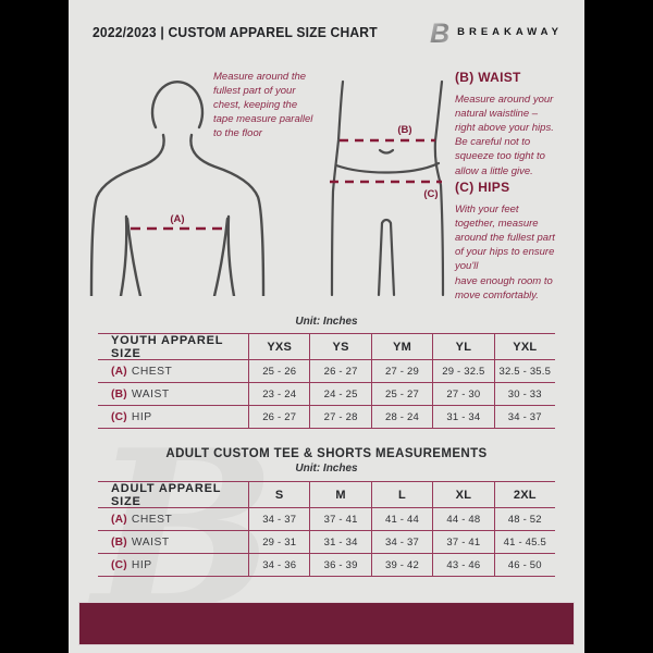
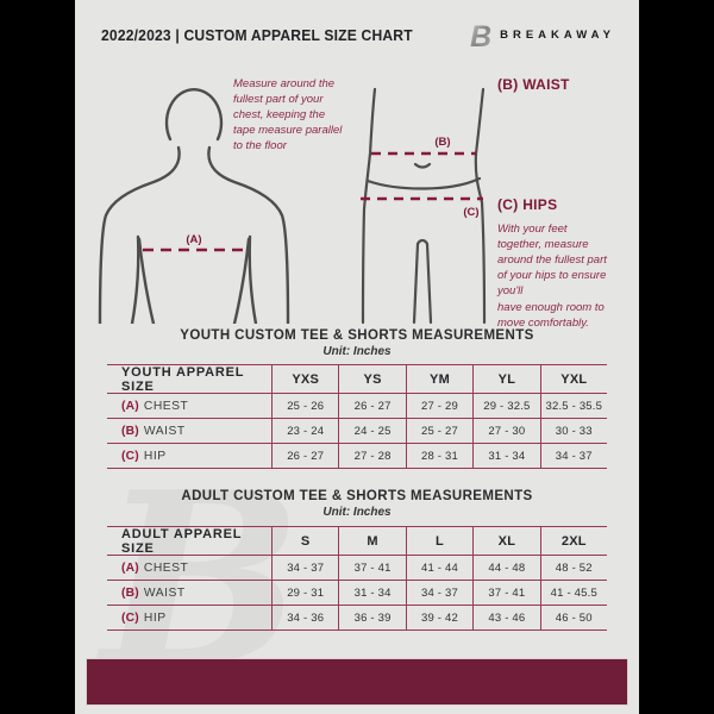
  B
  2022/2023 | CUSTOM APPAREL SIZE CHART
  B
  BREAKAWAY
  (A)
  (B)
  (C)
  Measure around the
  fullest part of your
  chest, keeping the
  tape measure parallel
  to the floor
  (B) WAIST
- Measure around your
- natural waistline –
- right above your hips.
- Be careful not to
- squeeze too tight to
- allow a little give.
  (C) HIPS
  With your feet
  together, measure
  around the fullest part
  of your hips to ensure
  you'll
  have enough room to
  move comfortably.
+ YOUTH CUSTOM TEE & SHORTS MEASUREMENTS
  Unit: Inches
  YOUTH APPAREL SIZE
  YXS
  YS
  YM
  YL
  YXL
  (A)
  CHEST
  25 - 26
  26 - 27
  27 - 29
  29 - 32.5
  32.5 - 35.5
  (B)
  WAIST
  23 - 24
  24 - 25
  25 - 27
  27 - 30
  30 - 33
  (C)
  HIP
  26 - 27
  27 - 28
- 28 - 24
+ 28 - 31
  31 - 34
  34 - 37
  ADULT CUSTOM TEE & SHORTS MEASUREMENTS
  Unit: Inches
  ADULT APPAREL SIZE
  S
  M
  L
  XL
  2XL
  (A)
  CHEST
  34 - 37
  37 - 41
  41 - 44
  44 - 48
  48 - 52
  (B)
  WAIST
  29 - 31
  31 - 34
  34 - 37
  37 - 41
  41 - 45.5
  (C)
  HIP
  34 - 36
  36 - 39
  39 - 42
  43 - 46
  46 - 50
